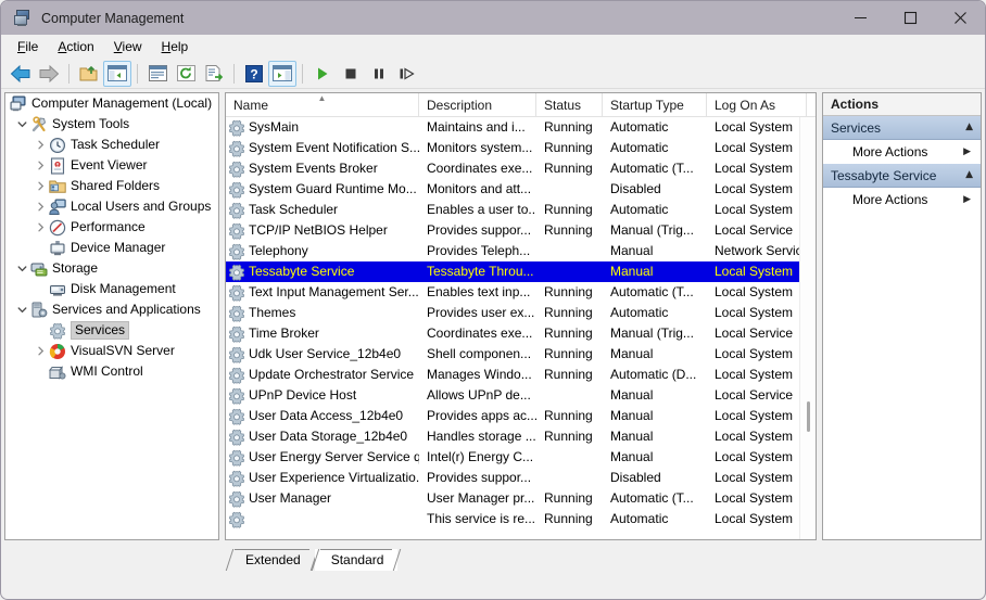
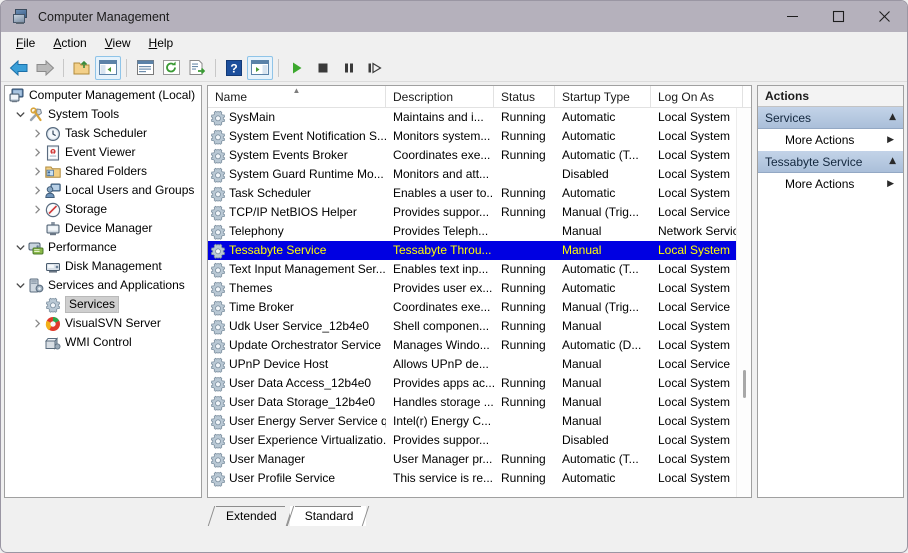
  Computer Management
  File
  Action
  View
  Help
  ?
  Computer Management (Local)
  System Tools
  Task Scheduler
  Event Viewer
  Shared Folders
  Local Users and Groups
- Performance
+ Storage
  Device Manager
- Storage
+ Performance
  Disk Management
  Services and Applications
  Services
  VisualSVN Server
  WMI Control
  Name
  ▲
  Description
  Status
  Startup Type
  Log On As
  SysMain
  Maintains and i...
  Running
  Automatic
  Local System
  System Event Notification S...
  Monitors system...
  Running
  Automatic
  Local System
  System Events Broker
  Coordinates exe...
  Running
  Automatic (T...
  Local System
  System Guard Runtime Mo...
  Monitors and att...
  Disabled
  Local System
  Task Scheduler
  Enables a user to..
  Running
  Automatic
  Local System
  TCP/IP NetBIOS Helper
  Provides suppor...
  Running
  Manual (Trig...
  Local Service
  Telephony
  Provides Teleph...
  Manual
  Network Servi
  Tessabyte Service
  Tessabyte Throu...
  Manual
  Local System
  Text Input Management Ser...
  Enables text inp...
  Running
  Automatic (T...
  Local System
  Themes
  Provides user ex...
  Running
  Automatic
  Local System
  Time Broker
  Coordinates exe...
  Running
  Manual (Trig...
  Local Service
  Udk User Service_12b4e0
  Shell componen...
  Running
  Manual
  Local System
  Update Orchestrator Service
  Manages Windo...
  Running
  Automatic (D...
  Local System
  UPnP Device Host
  Allows UPnP de...
  Manual
  Local Service
  User Data Access_12b4e0
  Provides apps ac...
  Running
  Manual
  Local System
  User Data Storage_12b4e0
  Handles storage ...
  Running
  Manual
  Local System
  User Energy Server Service q
  Intel(r) Energy C...
  Manual
  Local System
  User Experience Virtualizatio.
  Provides suppor...
  Disabled
  Local System
  User Manager
  User Manager pr...
  Running
  Automatic (T...
  Local System
+ User Profile Service
  This service is re...
  Running
  Automatic
  Local System
  Actions
  Services
  ▲
  More Actions
  ▶
  Tessabyte Service
  ▲
  More Actions
  ▶
  Extended
  Standard
